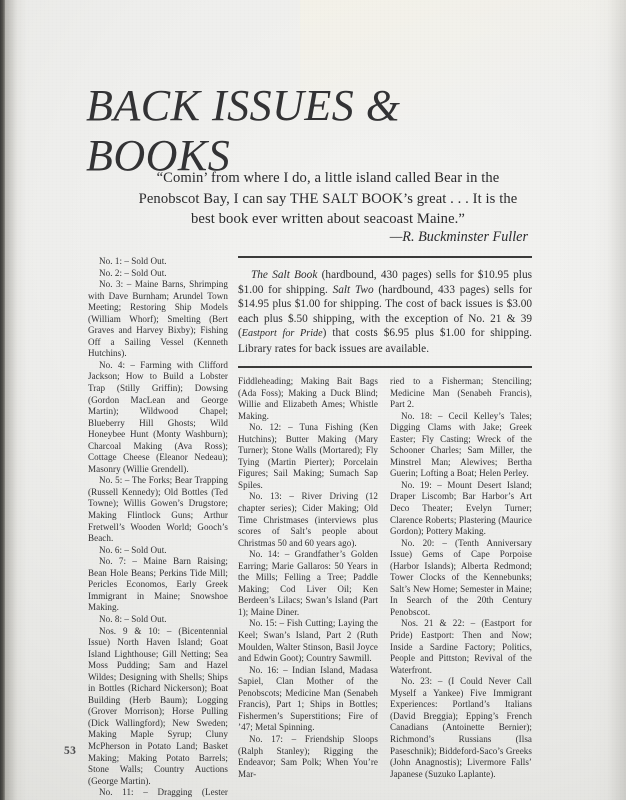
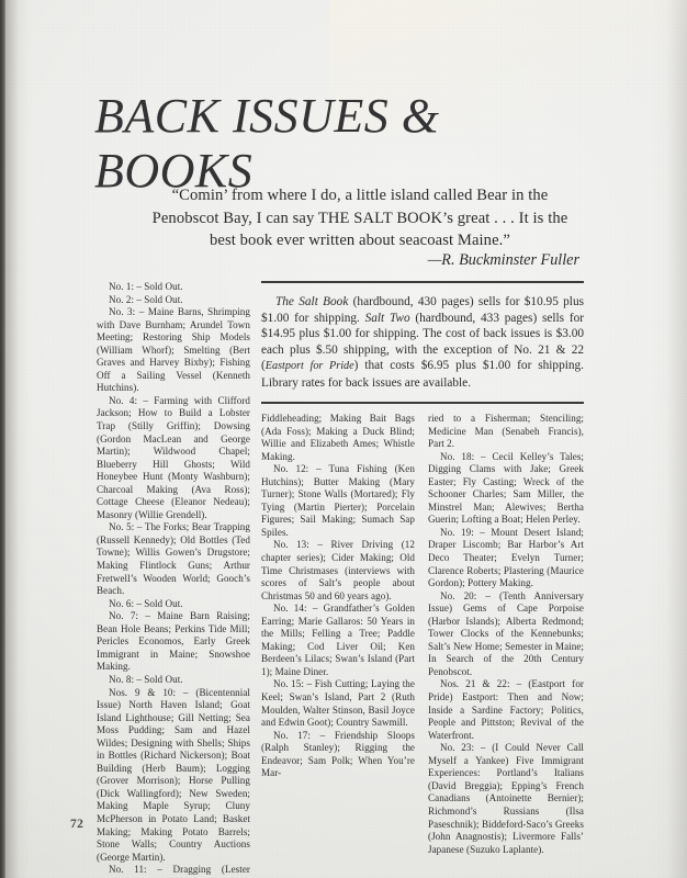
  BACK ISSUES &
  BOOKS
  “Comin’ from where I do, a little island called Bear in the Penobscot Bay, I can say THE SALT BOOK’s great . . . It is the best book ever written about seacoast Maine.”
  —R. Buckminster Fuller
- The Salt Book (hardbound, 430 pages) sells for $10.95 plus $1.00 for shipping. Salt Two (hardbound, 433 pages) sells for $14.95 plus $1.00 for shipping. The cost of back issues is $3.00 each plus $.50 shipping, with the exception of No. 21 & 39 (Eastport for Pride) that costs $6.95 plus $1.00 for shipping. Library rates for back issues are available.
+ The Salt Book (hardbound, 430 pages) sells for $10.95 plus $1.00 for shipping. Salt Two (hardbound, 433 pages) sells for $14.95 plus $1.00 for shipping. The cost of back issues is $3.00 each plus $.50 shipping, with the exception of No. 21 & 22 (Eastport for Pride) that costs $6.95 plus $1.00 for shipping. Library rates for back issues are available.
  No. 1: – Sold Out.
  No. 2: – Sold Out.
  No. 3: – Maine Barns, Shrimping with Dave Burnham; Arundel Town Meeting; Restoring Ship Models (William Whorf); Smelting (Bert Graves and Harvey Bixby); Fishing Off a Sailing Vessel (Kenneth Hutchins).
  No. 4: – Farming with Clifford Jackson; How to Build a Lobster Trap (Stilly Griffin); Dowsing (Gordon MacLean and George Martin); Wildwood Chapel; Blueberry Hill Ghosts; Wild Honeybee Hunt (Monty Washburn); Charcoal Making (Ava Ross); Cottage Cheese (Eleanor Nedeau); Masonry (Willie Grendell).
  No. 5: – The Forks; Bear Trapping (Russell Kennedy); Old Bottles (Ted Towne); Willis Gowen’s Drugstore; Making Flintlock Guns; Arthur Fretwell’s Wooden World; Gooch’s Beach.
  No. 6: – Sold Out.
  No. 7: – Maine Barn Raising; Bean Hole Beans; Perkins Tide Mill; Pericles Economos, Early Greek Immigrant in Maine; Snowshoe Making.
  No. 8: – Sold Out.
  Nos. 9 & 10: – (Bicentennial Issue) North Haven Island; Goat Island Lighthouse; Gill Netting; Sea Moss Pudding; Sam and Hazel Wildes; Designing with Shells; Ships in Bottles (Richard Nickerson); Boat Building (Herb Baum); Logging (Grover Morrison); Horse Pulling (Dick Wallingford); New Sweden; Making Maple Syrup; Cluny McPherson in Potato Land; Basket Making; Making Potato Barrels; Stone Walls; Country Auctions (George Martin).
  No. 11: – Dragging (Lester
  Fiddleheading; Making Bait Bags (Ada Foss); Making a Duck Blind; Willie and Elizabeth Ames; Whistle Making.
  No. 12: – Tuna Fishing (Ken Hutchins); Butter Making (Mary Turner); Stone Walls (Mortared); Fly Tying (Martin Pierter); Porcelain Figures; Sail Making; Sumach Sap Spiles.
- No. 13: – River Driving (12 chapter series); Cider Making; Old Time Christmases (interviews plus scores of Salt’s people about Christmas 50 and 60 years ago).
+ No. 13: – River Driving (12 chapter series); Cider Making; Old Time Christmases (interviews with scores of Salt’s people about Christmas 50 and 60 years ago).
  No. 14: – Grandfather’s Golden Earring; Marie Gallaros: 50 Years in the Mills; Felling a Tree; Paddle Making; Cod Liver Oil; Ken Berdeen’s Lilacs; Swan’s Island (Part 1); Maine Diner.
  No. 15: – Fish Cutting; Laying the Keel; Swan’s Island, Part 2 (Ruth Moulden, Walter Stinson, Basil Joyce and Edwin Goot); Country Sawmill.
- No. 16: – Indian Island, Madasa Sapiel, Clan Mother of the Penobscots; Medicine Man (Senabeh Francis), Part 1; Ships in Bottles; Fishermen’s Superstitions; Fire of ’47; Metal Spinning.
  No. 17: – Friendship Sloops (Ralph Stanley); Rigging the Endeavor; Sam Polk; When You’re Mar-
  ried to a Fisherman; Stenciling; Medicine Man (Senabeh Francis), Part 2.
  No. 18: – Cecil Kelley’s Tales; Digging Clams with Jake; Greek Easter; Fly Casting; Wreck of the Schooner Charles; Sam Miller, the Minstrel Man; Alewives; Bertha Guerin; Lofting a Boat; Helen Perley.
  No. 19: – Mount Desert Island; Draper Liscomb; Bar Harbor’s Art Deco Theater; Evelyn Turner; Clarence Roberts; Plastering (Maurice Gordon); Pottery Making.
  No. 20: – (Tenth Anniversary Issue) Gems of Cape Porpoise (Harbor Islands); Alberta Redmond; Tower Clocks of the Kennebunks; Salt’s New Home; Semester in Maine; In Search of the 20th Century Penobscot.
  Nos. 21 & 22: – (Eastport for Pride) Eastport: Then and Now; Inside a Sardine Factory; Politics, People and Pittston; Revival of the Waterfront.
  No. 23: – (I Could Never Call Myself a Yankee) Five Immigrant Experiences: Portland’s Italians (David Breggia); Epping’s French Canadians (Antoinette Bernier); Richmond’s Russians (Ilsa Paseschnik); Biddeford-Saco’s Greeks (John Anagnostis); Livermore Falls’ Japanese (Suzuko Laplante).
- 53
+ 72
